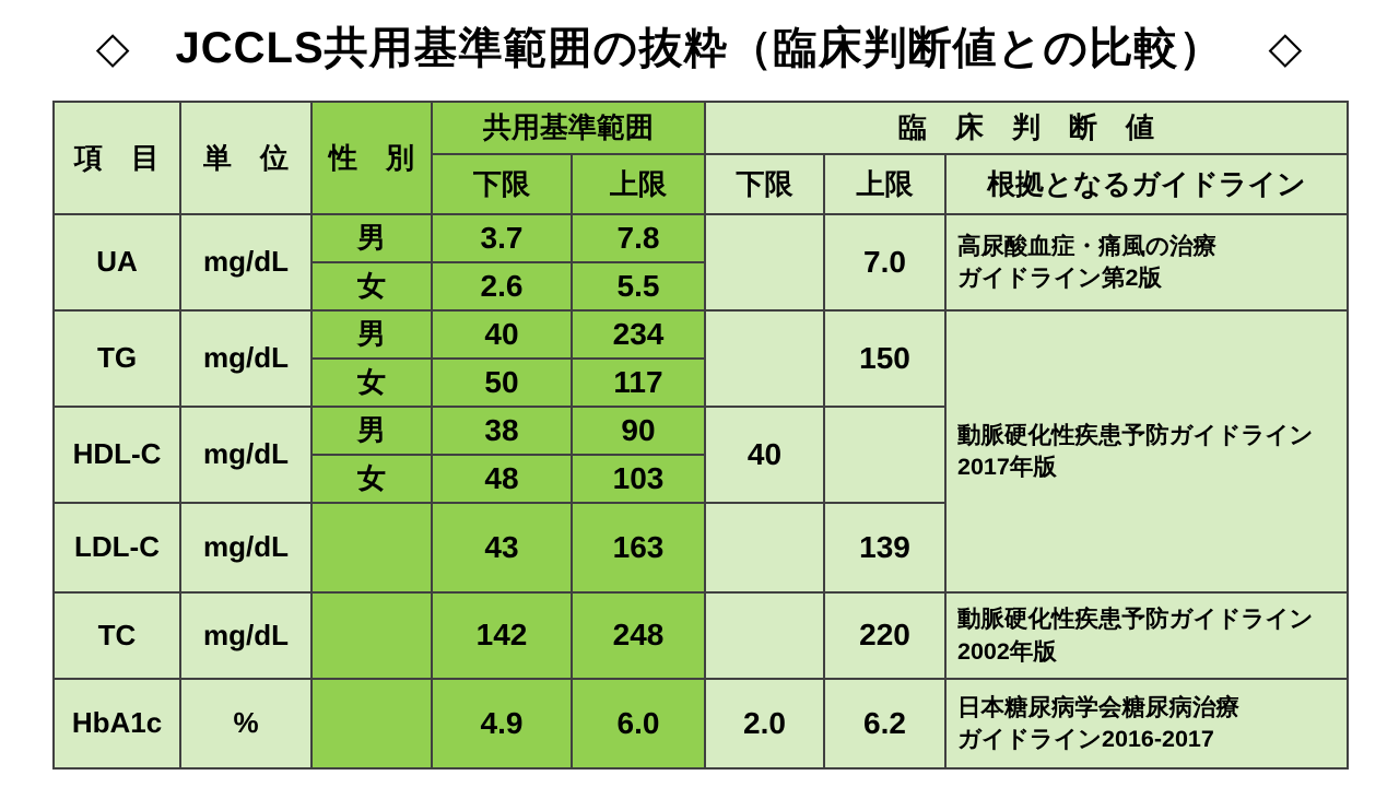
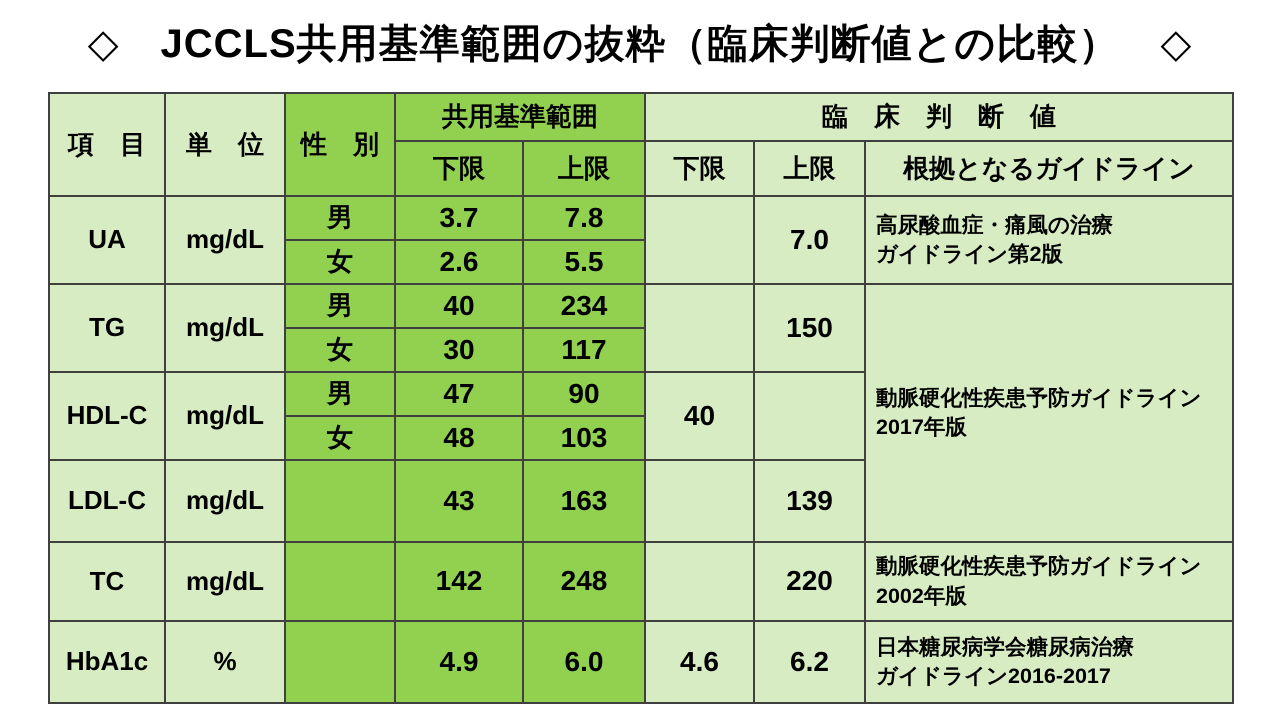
  ◇ JCCLS共用基準範囲の抜粋（臨床判断値との比較） ◇
  項 目	単 位	性 別	共用基準範囲	臨 床 判 断 値
  下限	上限	下限	上限	根拠となるガイドライン
  UA	mg/dL	男	3.7	7.8		7.0	高尿酸血症・痛風の治療 ガイドライン第2版
  女	2.6	5.5
  TG	mg/dL	男	40	234		150	動脈硬化性疾患予防ガイドライン 2017年版
- 女	50	117
+ 女	30	117
- HDL-C	mg/dL	男	38	90	40
+ HDL-C	mg/dL	男	47	90	40
  女	48	103
  LDL-C	mg/dL		43	163		139
  TC	mg/dL		142	248		220	動脈硬化性疾患予防ガイドライン 2002年版
- HbA1c	%		4.9	6.0	2.0	6.2	日本糖尿病学会糖尿病治療 ガイドライン2016-2017
+ HbA1c	%		4.9	6.0	4.6	6.2	日本糖尿病学会糖尿病治療 ガイドライン2016-2017
